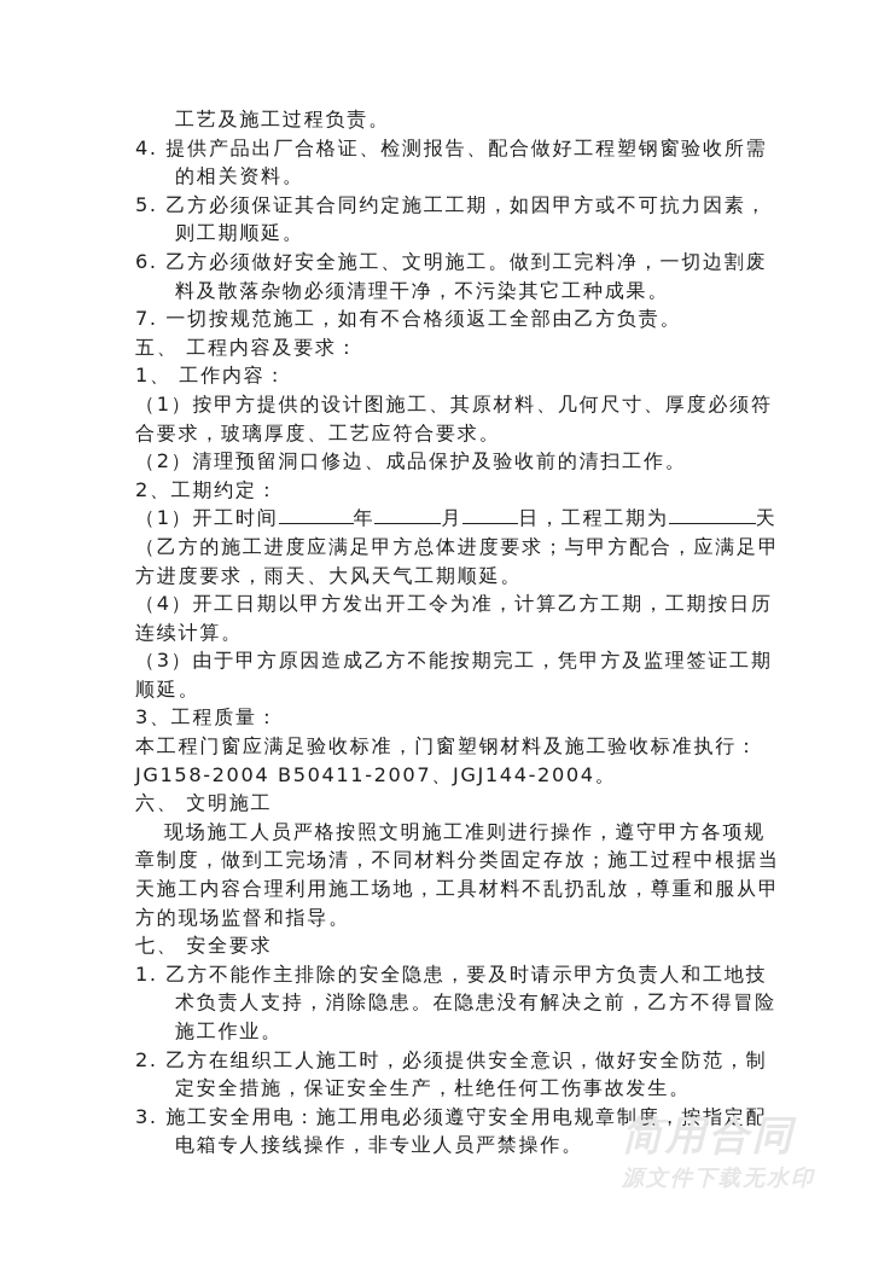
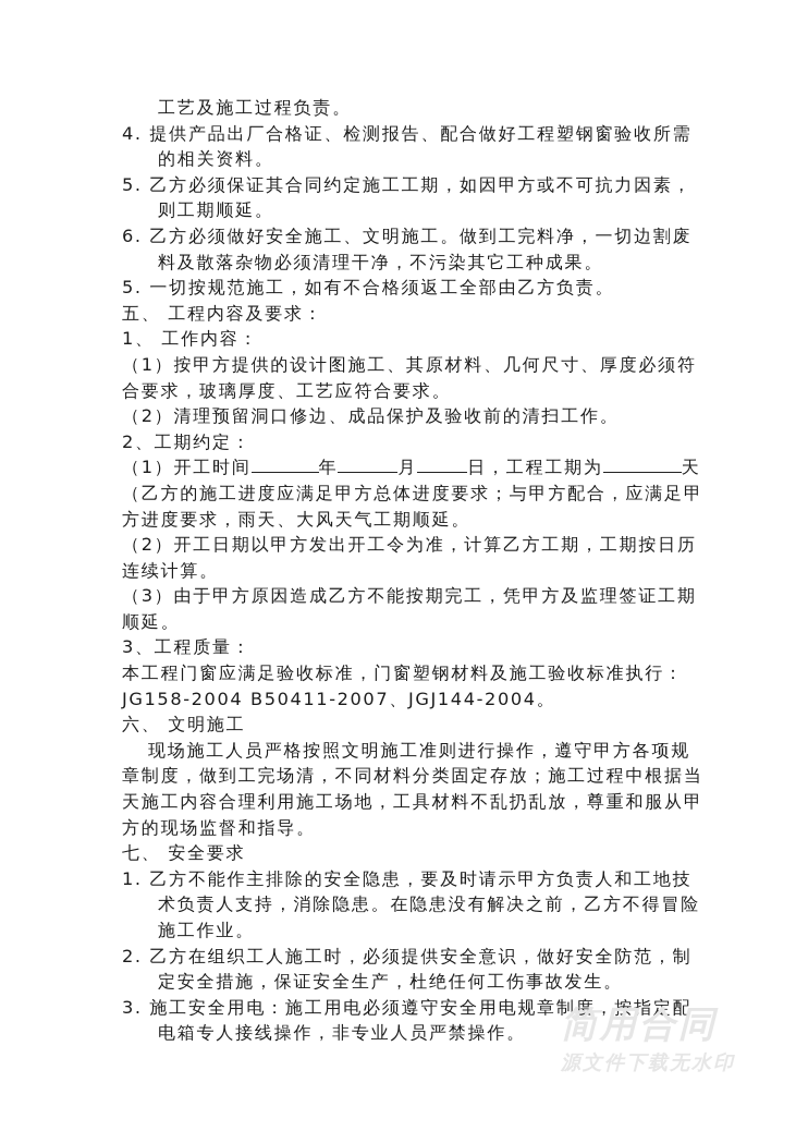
  工艺及施工过程负责。
  4. 提供产品出厂合格证、检测报告、配合做好工程塑钢窗验收所需
  的相关资料。
  5. 乙方必须保证其合同约定施工工期，如因甲方或不可抗力因素，
  则工期顺延。
  6. 乙方必须做好安全施工、文明施工。做到工完料净，一切边割废
  料及散落杂物必须清理干净，不污染其它工种成果。
- 7. 一切按规范施工，如有不合格须返工全部由乙方负责。
+ 5. 一切按规范施工，如有不合格须返工全部由乙方负责。
  五、 工程内容及要求：
  1、 工作内容：
  （1）按甲方提供的设计图施工、其原材料、几何尺寸、厚度必须符
  合要求，玻璃厚度、工艺应符合要求。
  （2）清理预留洞口修边、成品保护及验收前的清扫工作。
  2、工期约定：
  （1）开工时间 年 月 日，工程工期为 天
  （乙方的施工进度应满足甲方总体进度要求；与甲方配合，应满足甲
  方进度要求，雨天、大风天气工期顺延。
- （4）开工日期以甲方发出开工令为准，计算乙方工期，工期按日历
+ （2）开工日期以甲方发出开工令为准，计算乙方工期，工期按日历
  连续计算。
  （3）由于甲方原因造成乙方不能按期完工，凭甲方及监理签证工期
  顺延。
  3、工程质量：
  本工程门窗应满足验收标准，门窗塑钢材料及施工验收标准执行：
  JG158-2004 B50411-2007、JGJ144-2004。
  六、 文明施工
  现场施工人员严格按照文明施工准则进行操作，遵守甲方各项规
  章制度，做到工完场清，不同材料分类固定存放；施工过程中根据当
  天施工内容合理利用施工场地，工具材料不乱扔乱放，尊重和服从甲
  方的现场监督和指导。
  七、 安全要求
  1. 乙方不能作主排除的安全隐患，要及时请示甲方负责人和工地技
  术负责人支持，消除隐患。在隐患没有解决之前，乙方不得冒险
  施工作业。
  2. 乙方在组织工人施工时，必须提供安全意识，做好安全防范，制
  定安全措施，保证安全生产，杜绝任何工伤事故发生。
  3. 施工安全用电：施工用电必须遵守安全用电规章制度，按指定配
  电箱专人接线操作，非专业人员严禁操作。
  简用合同
  源文件下载无水印
